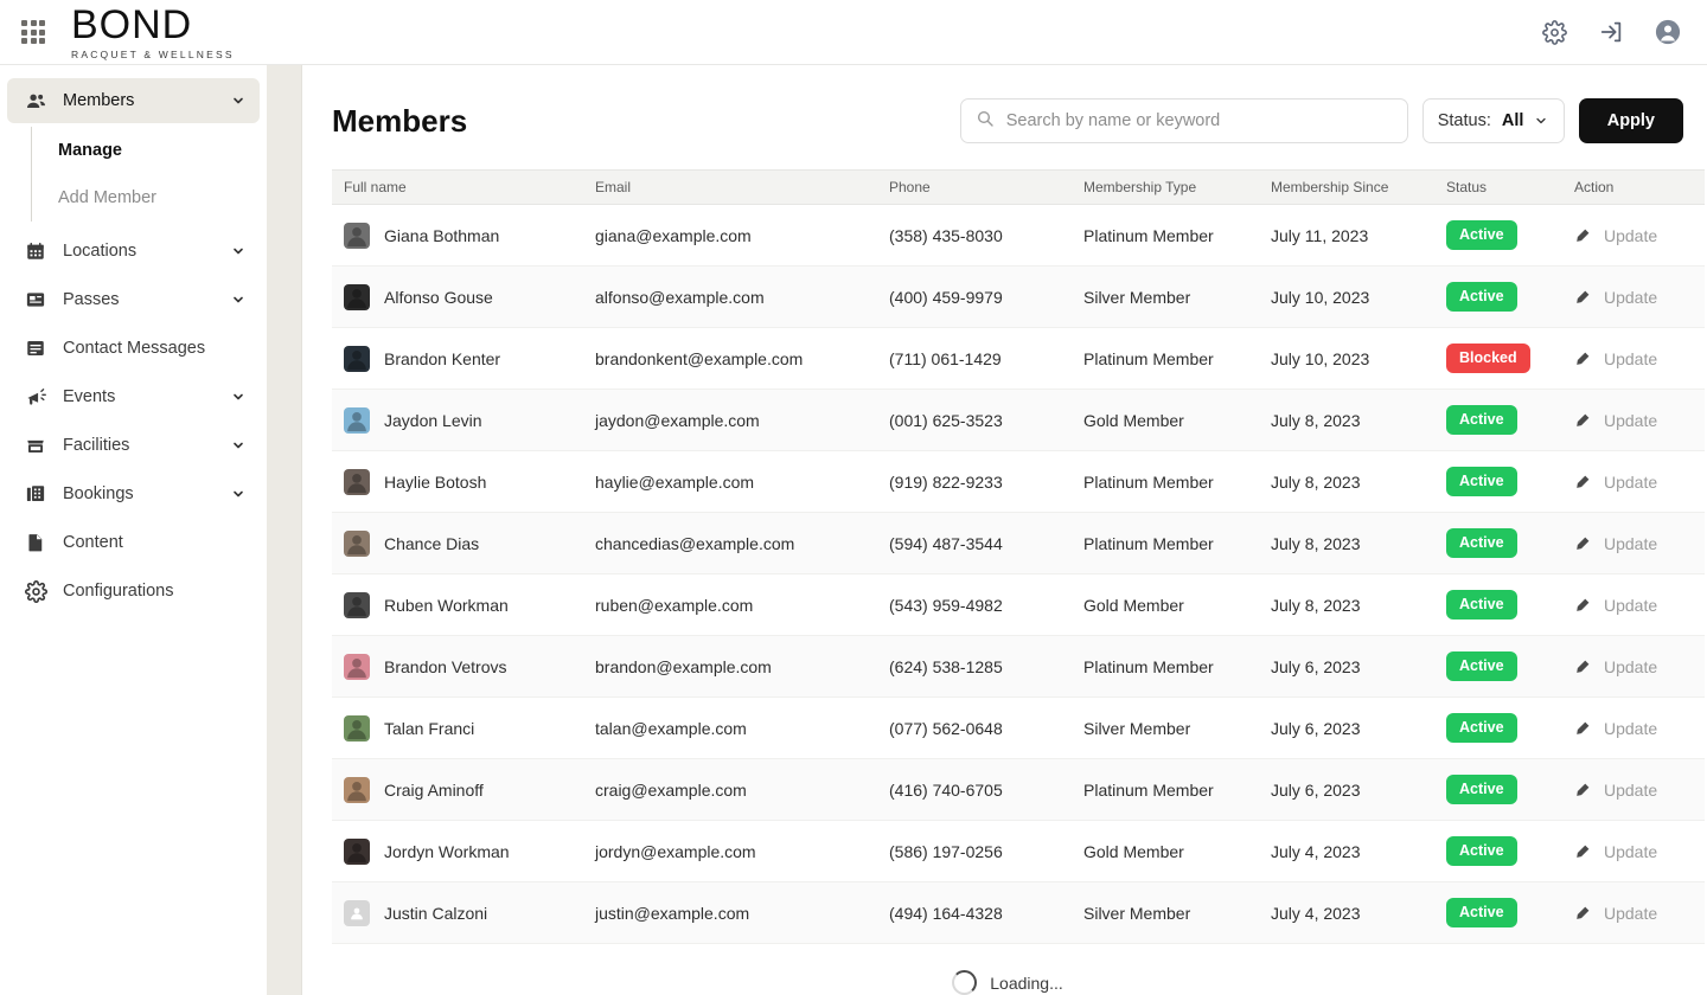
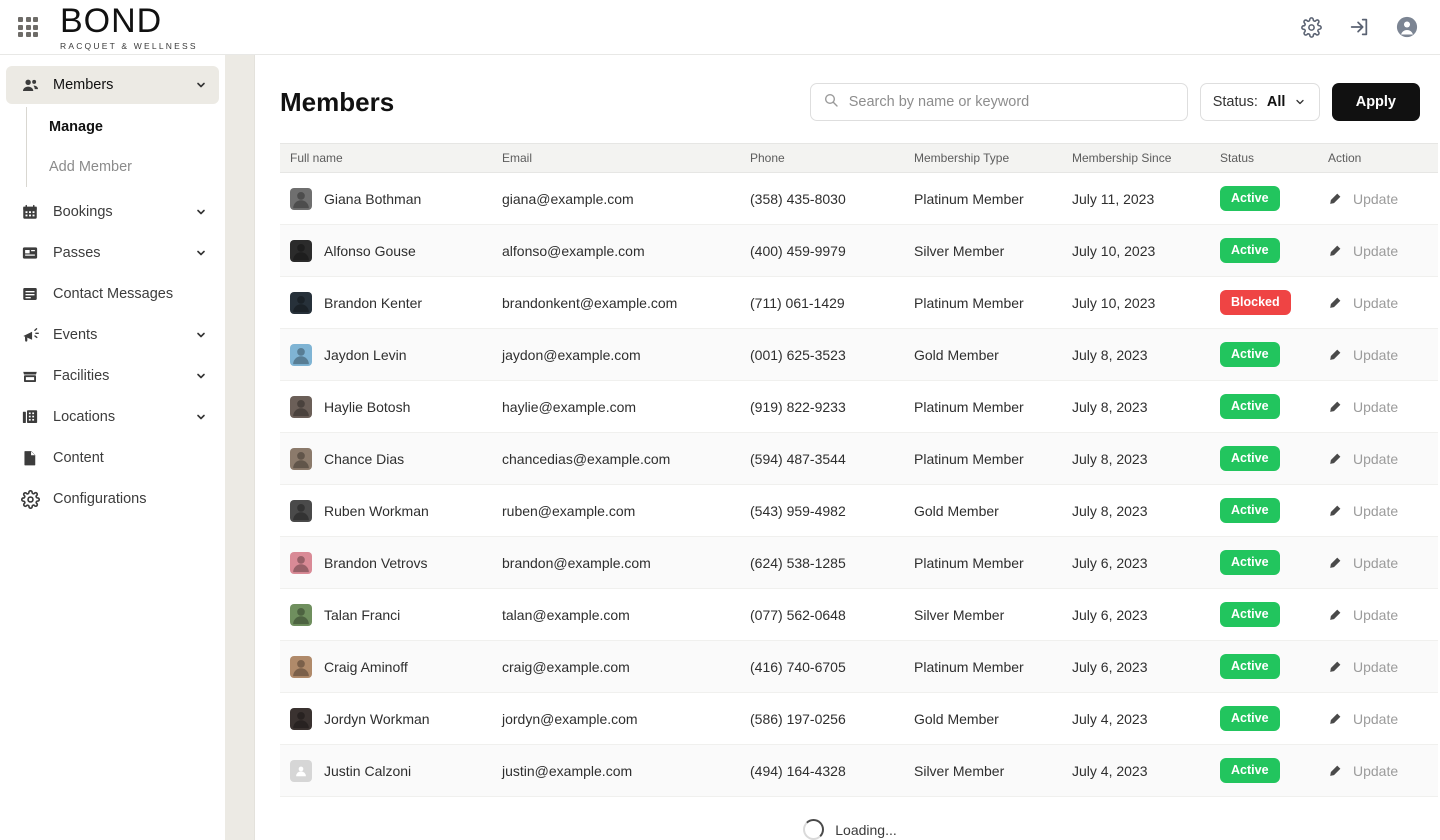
  BOND
  RACQUET & WELLNESS
  Members
  Manage
  Add Member
- Locations
+ Bookings
  Passes
  Contact Messages
  Events
  Facilities
- Bookings
+ Locations
  Content
  Configurations
  Members
  Search by name or keyword
  Status:
  All
  Apply
  Full name	Email	Phone	Membership Type	Membership Since	Status	Action
  Giana Bothman	giana@example.com	(358) 435-8030	Platinum Member	July 11, 2023	Active	Update
  Alfonso Gouse	alfonso@example.com	(400) 459-9979	Silver Member	July 10, 2023	Active	Update
  Brandon Kenter	brandonkent@example.com	(711) 061-1429	Platinum Member	July 10, 2023	Blocked	Update
  Jaydon Levin	jaydon@example.com	(001) 625-3523	Gold Member	July 8, 2023	Active	Update
  Haylie Botosh	haylie@example.com	(919) 822-9233	Platinum Member	July 8, 2023	Active	Update
  Chance Dias	chancedias@example.com	(594) 487-3544	Platinum Member	July 8, 2023	Active	Update
  Ruben Workman	ruben@example.com	(543) 959-4982	Gold Member	July 8, 2023	Active	Update
  Brandon Vetrovs	brandon@example.com	(624) 538-1285	Platinum Member	July 6, 2023	Active	Update
  Talan Franci	talan@example.com	(077) 562-0648	Silver Member	July 6, 2023	Active	Update
  Craig Aminoff	craig@example.com	(416) 740-6705	Platinum Member	July 6, 2023	Active	Update
  Jordyn Workman	jordyn@example.com	(586) 197-0256	Gold Member	July 4, 2023	Active	Update
  Justin Calzoni	justin@example.com	(494) 164-4328	Silver Member	July 4, 2023	Active	Update
  Loading...
